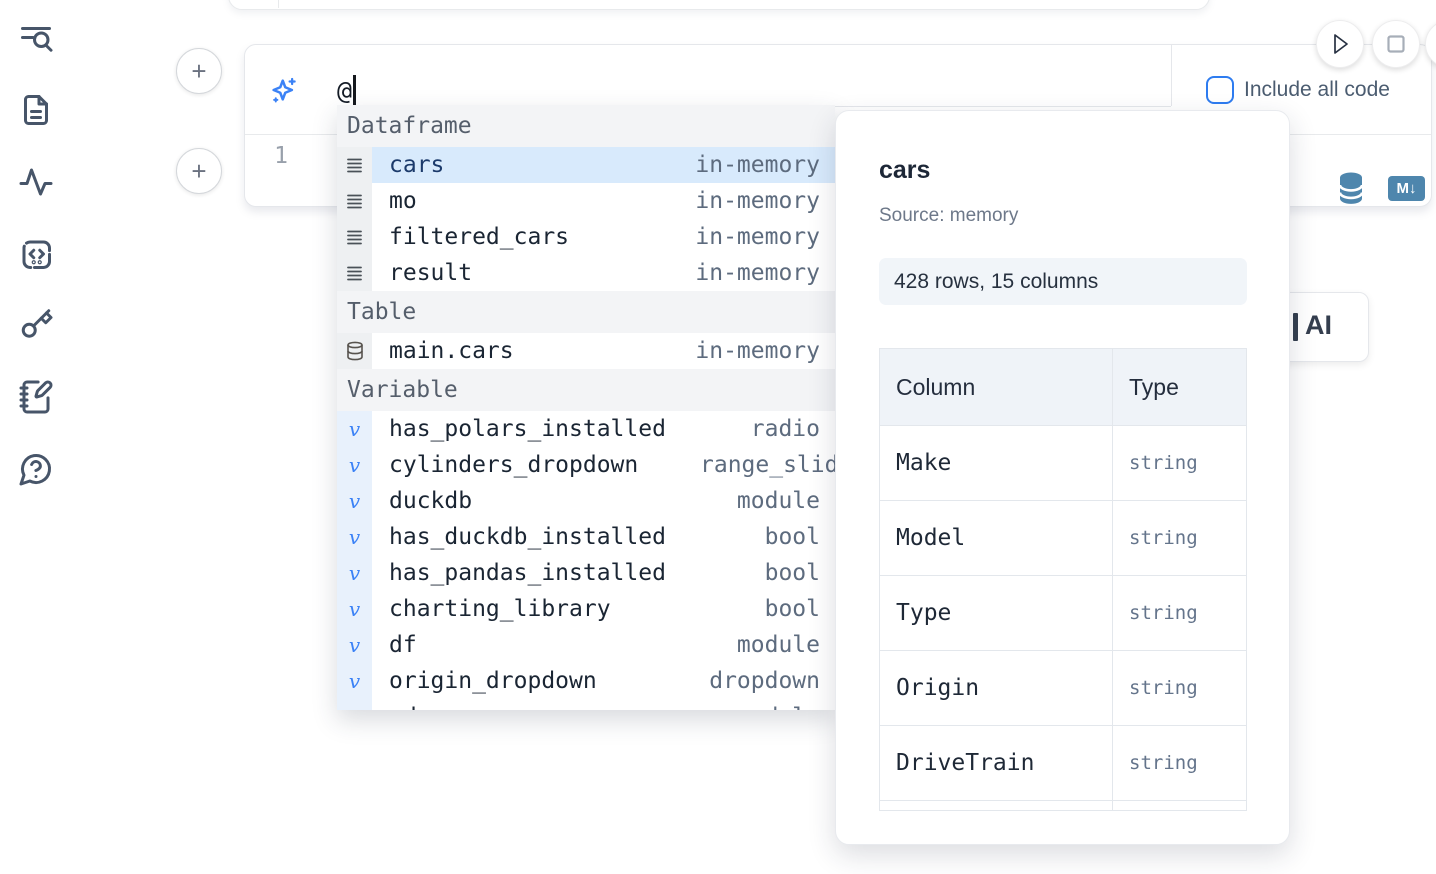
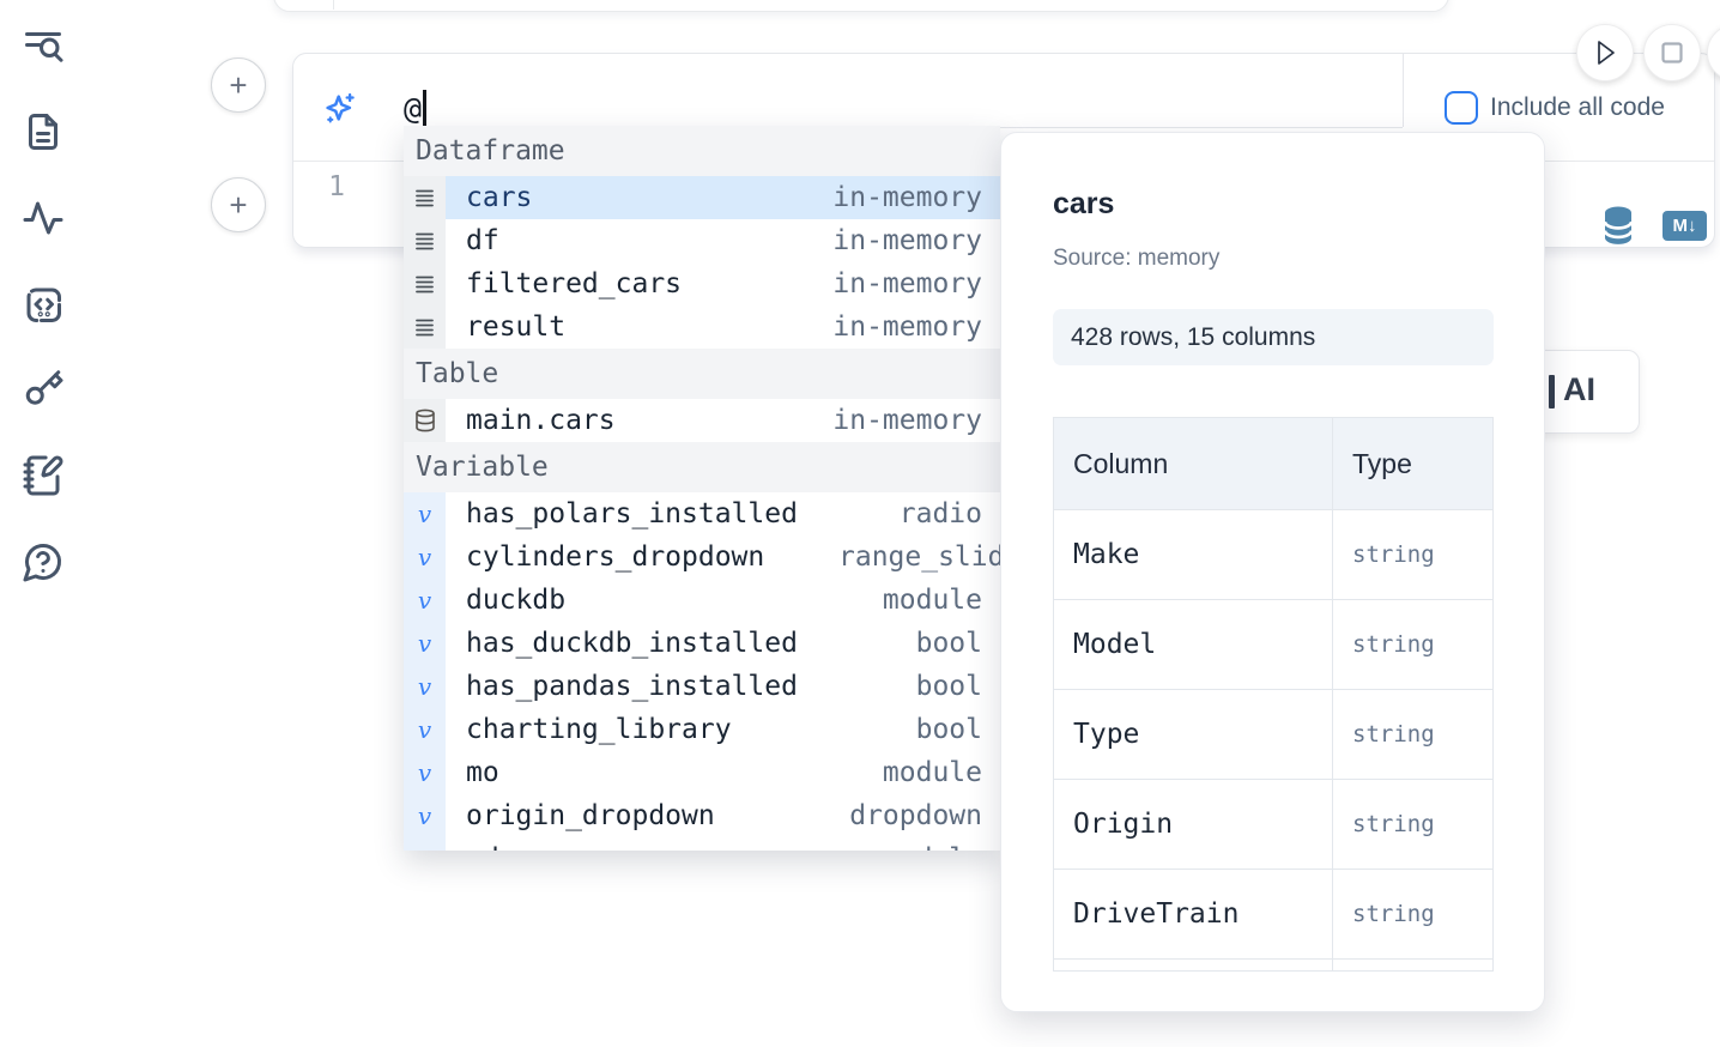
  +
  +
  @
  Include all code
  1
  M↓
  Dataframe
  cars
  in-memory
- mo
+ df
  in-memory
  filtered_cars
  in-memory
  result
  in-memory
  Table
  main.cars
  in-memory
  Variable
  v
  has_polars_installed
  radio
  v
  cylinders_dropdown
  range_slid
  v
  duckdb
  module
  v
  has_duckdb_installed
  bool
  v
  has_pandas_installed
  bool
  v
  charting_library
  bool
  v
- df
+ mo
  module
  v
  origin_dropdown
  dropdown
  AI
  cars
  Source: memory
  428 rows, 15 columns
  Column
  Type
  Make
  string
  Model
  string
  Type
  string
  Origin
  string
  DriveTrain
  string
